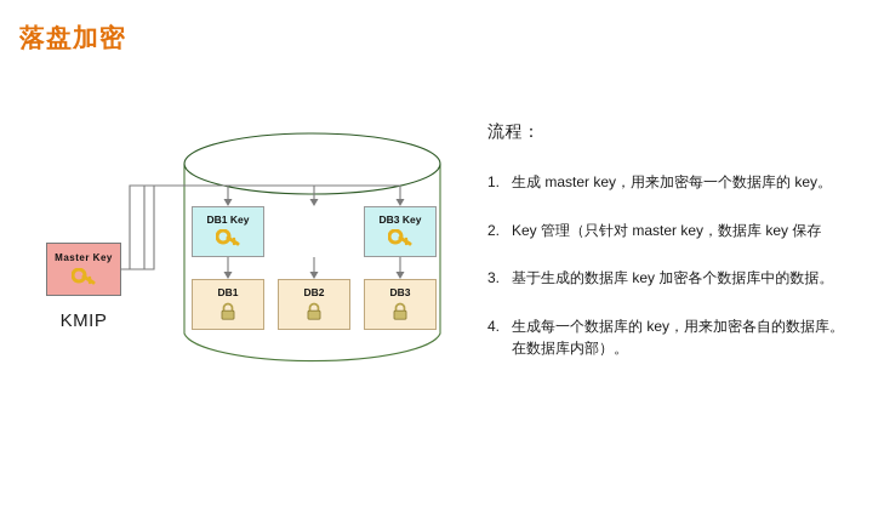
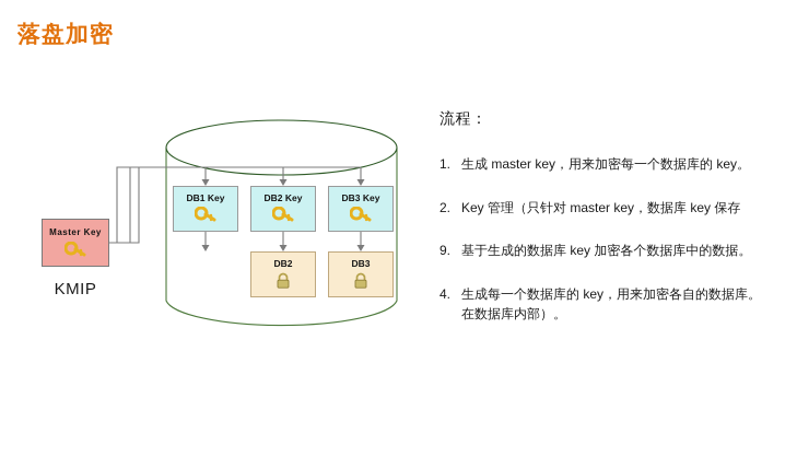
  落盘加密
  Master Key
  KMIP
  DB1 Key
+ DB2 Key
  DB3 Key
- DB1
  DB2
  DB3
  流程：
  1.
  生成 master key，用来加密每一个数据库的 key。
  2.
  Key 管理（只针对 master key，数据库 key 保存
- 3.
+ 9.
  基于生成的数据库 key 加密各个数据库中的数据。
  4.
  生成每一个数据库的 key，用来加密各自的数据库。
  在数据库内部）。
